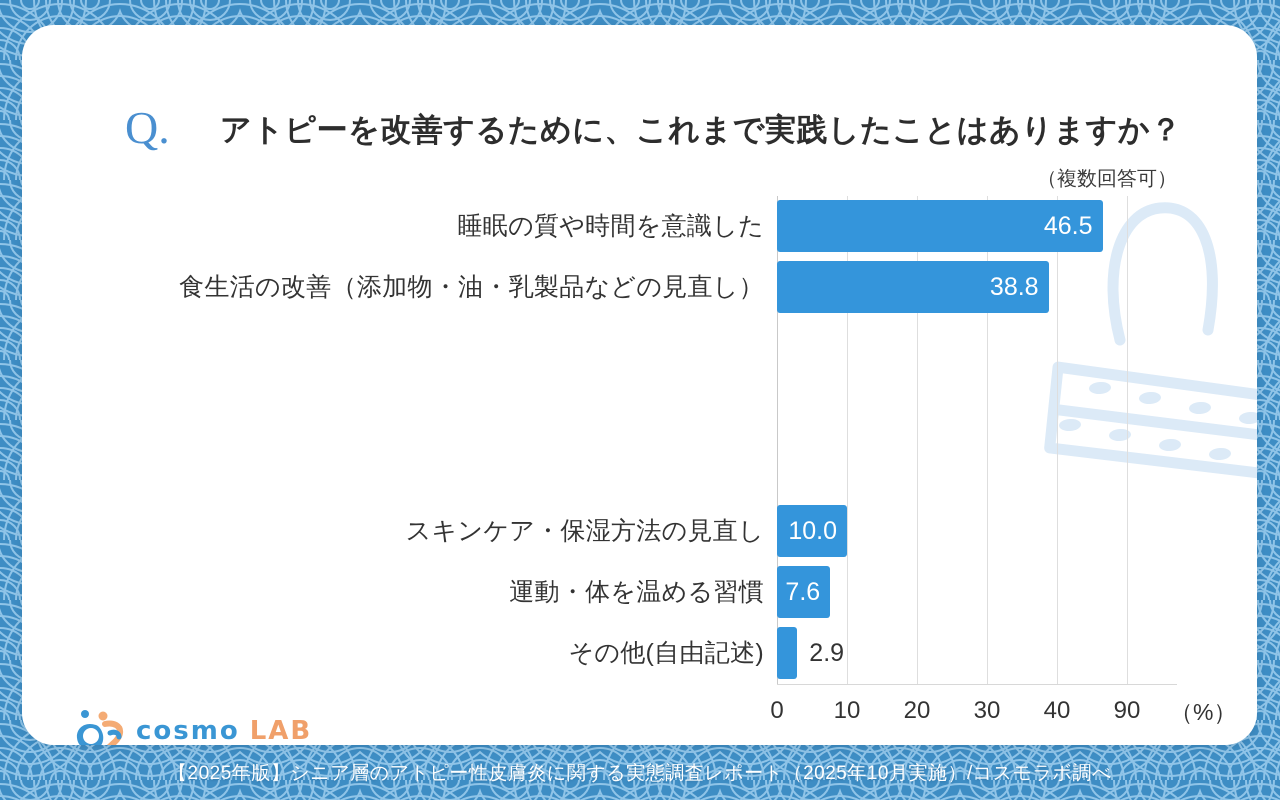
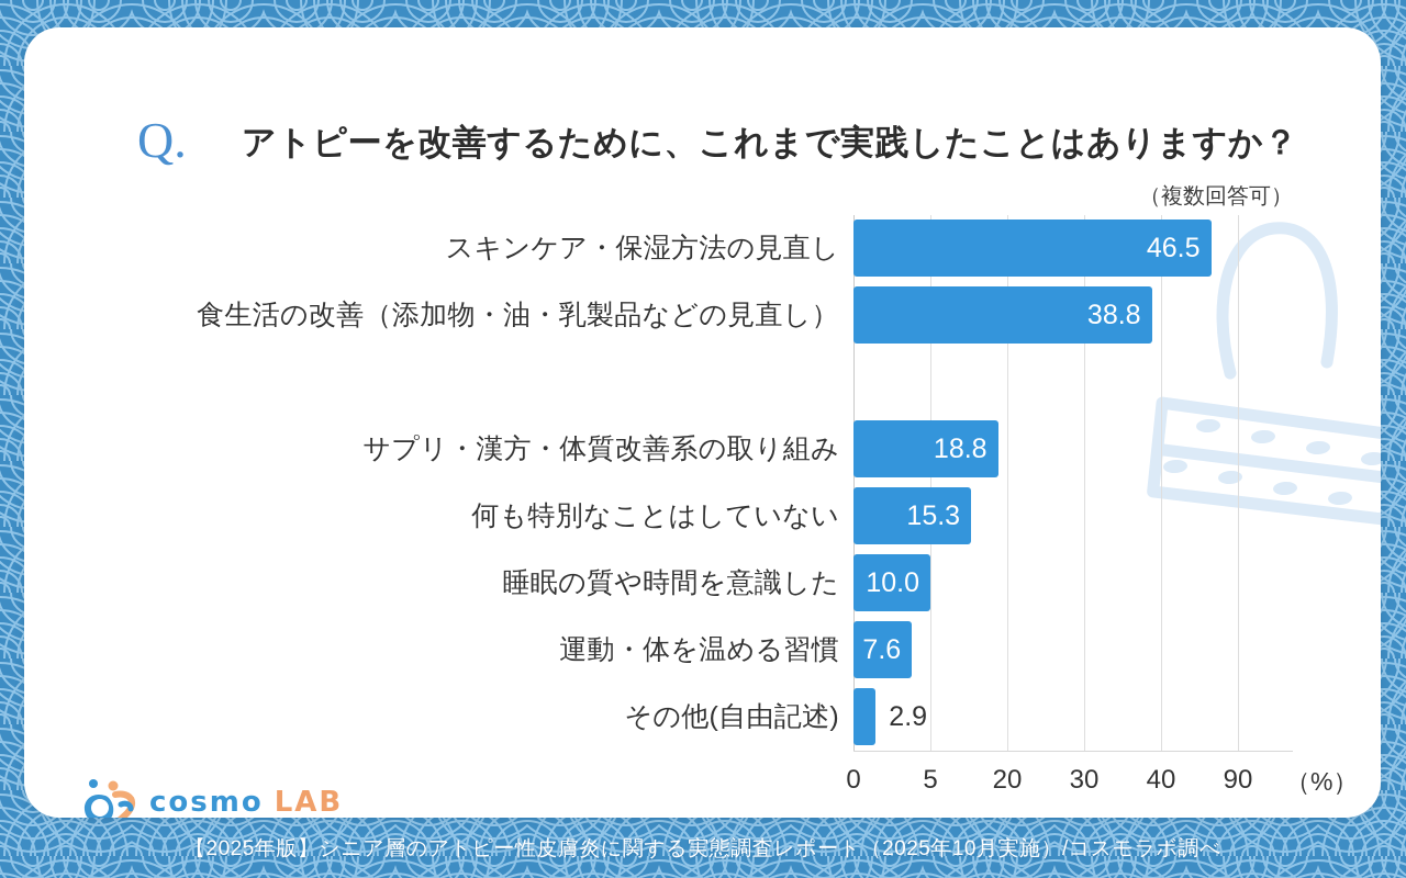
  Q.
  アトピーを改善するために、これまで実践したことはありますか？
  （複数回答可）
- 睡眠の質や時間を意識した
+ スキンケア・保湿方法の見直し
  46.5
  食生活の改善（添加物・油・乳製品などの見直し）
  38.8
+ サプリ・漢方・体質改善系の取り組み
+ 18.8
+ 何も特別なことはしていない
+ 15.3
- スキンケア・保湿方法の見直し
+ 睡眠の質や時間を意識した
  10.0
  運動・体を温める習慣
  7.6
  その他(自由記述)
  2.9
  0
- 10
+ 5
  20
  30
  40
  90
  （%）
  cosmo
  LAB
  【2025年版】シニア層のアトピー性皮膚炎に関する実態調査レポート（2025年10月実施）/コスモラボ調べ
